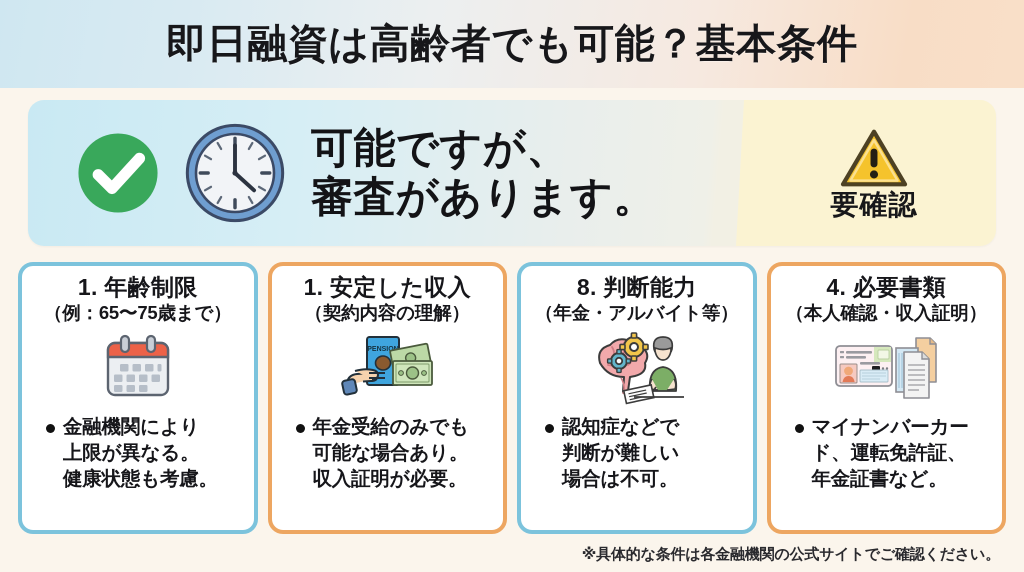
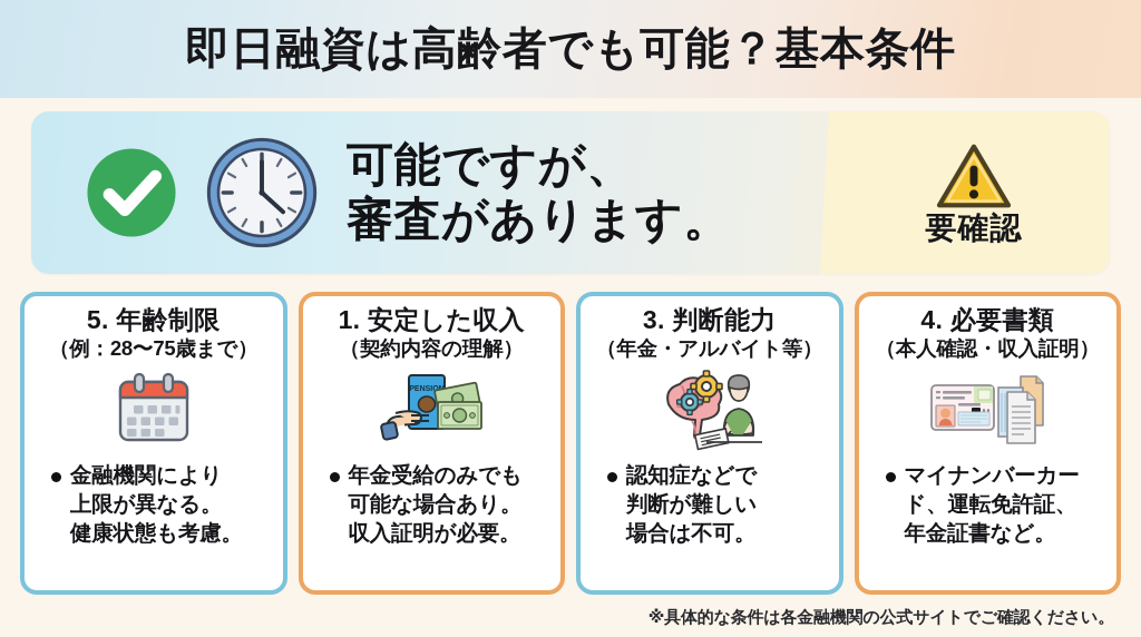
  即日融資は高齢者でも可能？基本条件
  可能ですが、
  審査があります。
  要確認
- 1. 年齢制限
+ 5. 年齢制限
- （例：65〜75歳まで）
+ （例：28〜75歳まで）
  金融機関により
  上限が異なる。
  健康状態も考慮。
  1. 安定した収入
  （契約内容の理解）
  年金受給のみでも
  可能な場合あり。
  収入証明が必要。
- 8. 判断能力
+ 3. 判断能力
  （年金・アルバイト等）
  認知症などで
  判断が難しい
  場合は不可。
  4. 必要書類
  （本人確認・収入証明）
  マイナンバーカー
  ド、運転免許証、
  年金証書など。
  ※具体的な条件は各金融機関の公式サイトでご確認ください。
